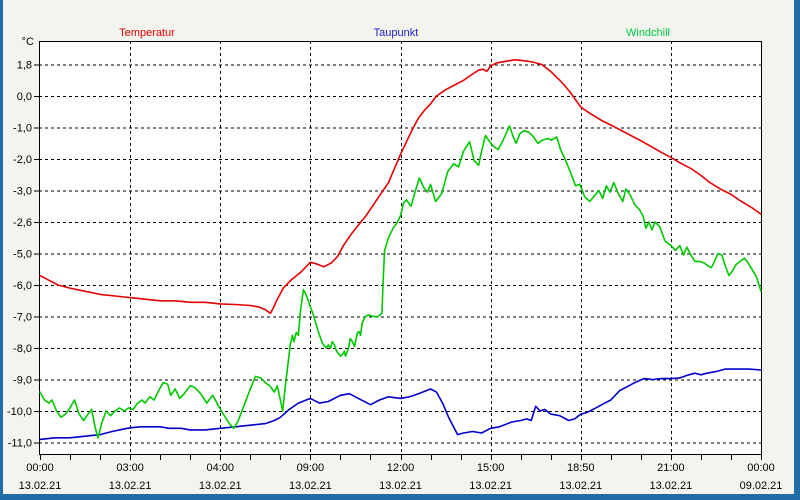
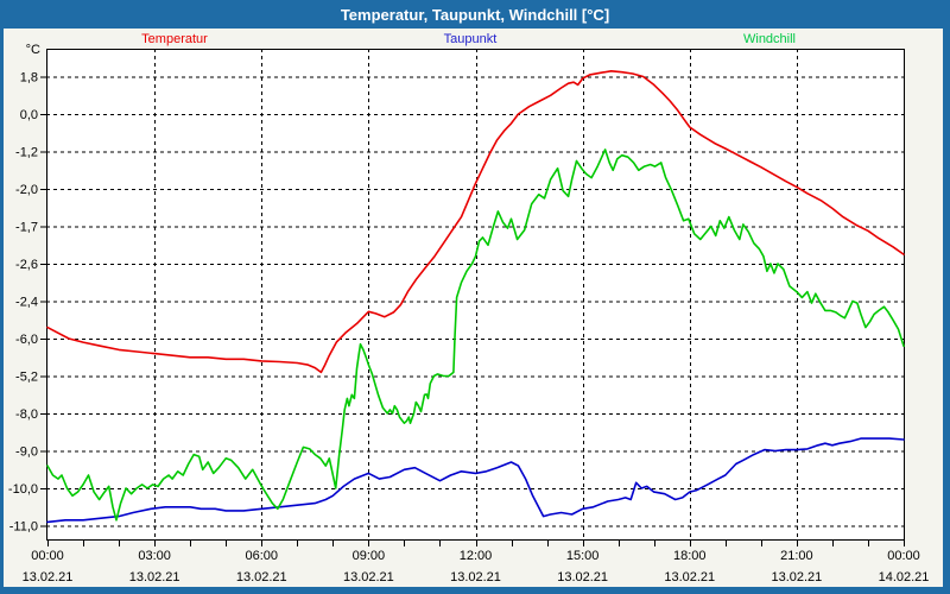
+ Temperatur, Taupunkt, Windchill [°C]
  Temperatur
  Taupunkt
  Windchill
  1,8
  0,0
- -1,0
+ -1,2
  -2,0
- -3,0
+ -1,7
  -2,6
- -5,0
+ -2,4
  -6,0
- -7,0
+ -5,2
  -8,0
  -9,0
  -10,0
  -11,0
  °C
  00:00
  13.02.21
  03:00
  13.02.21
- 04:00
+ 06:00
  13.02.21
  09:00
  13.02.21
  12:00
  13.02.21
  15:00
  13.02.21
- 18:50
+ 18:00
  13.02.21
  21:00
  13.02.21
  00:00
- 09.02.21
+ 14.02.21
